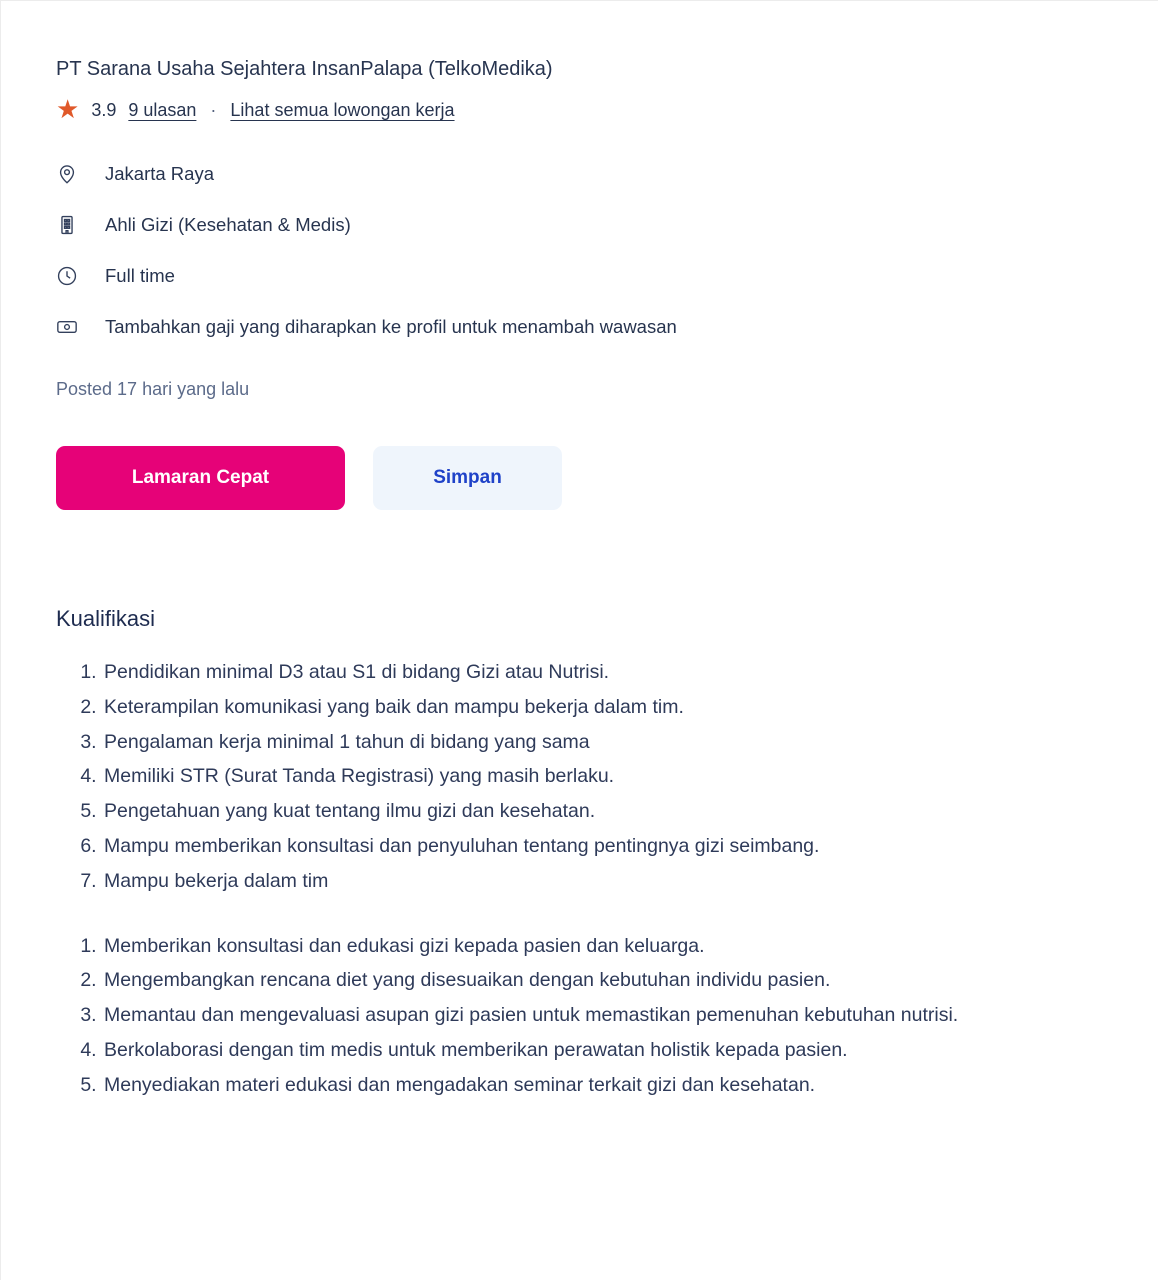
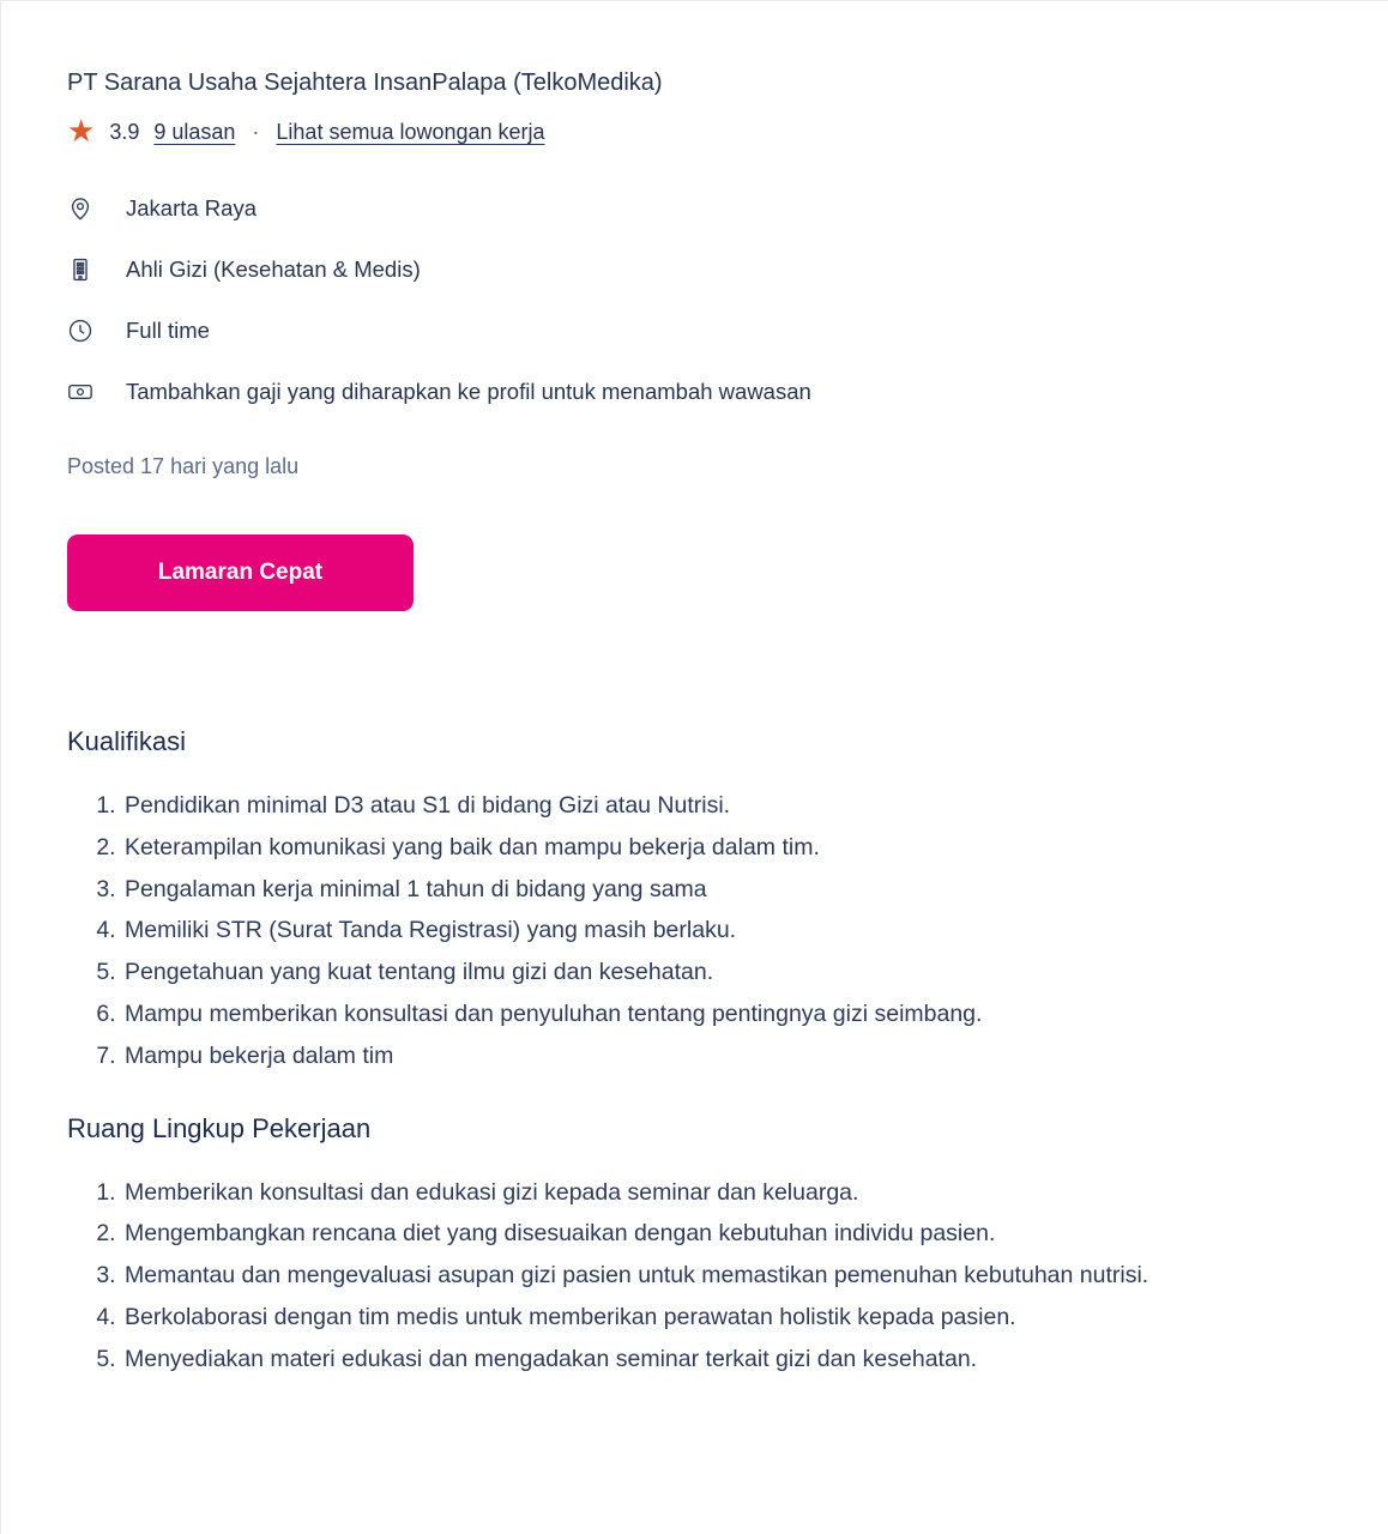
  PT Sarana Usaha Sejahtera InsanPalapa (TelkoMedika)
  ★
  3.9
  9 ulasan
  ·
  Lihat semua lowongan kerja
  Jakarta Raya
  Ahli Gizi (Kesehatan & Medis)
  Full time
  Tambahkan gaji yang diharapkan ke profil untuk menambah wawasan
  Posted 17 hari yang lalu
  Lamaran Cepat
- Simpan
  Kualifikasi
  Pendidikan minimal D3 atau S1 di bidang Gizi atau Nutrisi.
  Keterampilan komunikasi yang baik dan mampu bekerja dalam tim.
  Pengalaman kerja minimal 1 tahun di bidang yang sama
  Memiliki STR (Surat Tanda Registrasi) yang masih berlaku.
  Pengetahuan yang kuat tentang ilmu gizi dan kesehatan.
  Mampu memberikan konsultasi dan penyuluhan tentang pentingnya gizi seimbang.
  Mampu bekerja dalam tim
+ Ruang Lingkup Pekerjaan
- Memberikan konsultasi dan edukasi gizi kepada pasien dan keluarga.
+ Memberikan konsultasi dan edukasi gizi kepada seminar dan keluarga.
  Mengembangkan rencana diet yang disesuaikan dengan kebutuhan individu pasien.
  Memantau dan mengevaluasi asupan gizi pasien untuk memastikan pemenuhan kebutuhan nutrisi.
  Berkolaborasi dengan tim medis untuk memberikan perawatan holistik kepada pasien.
  Menyediakan materi edukasi dan mengadakan seminar terkait gizi dan kesehatan.
